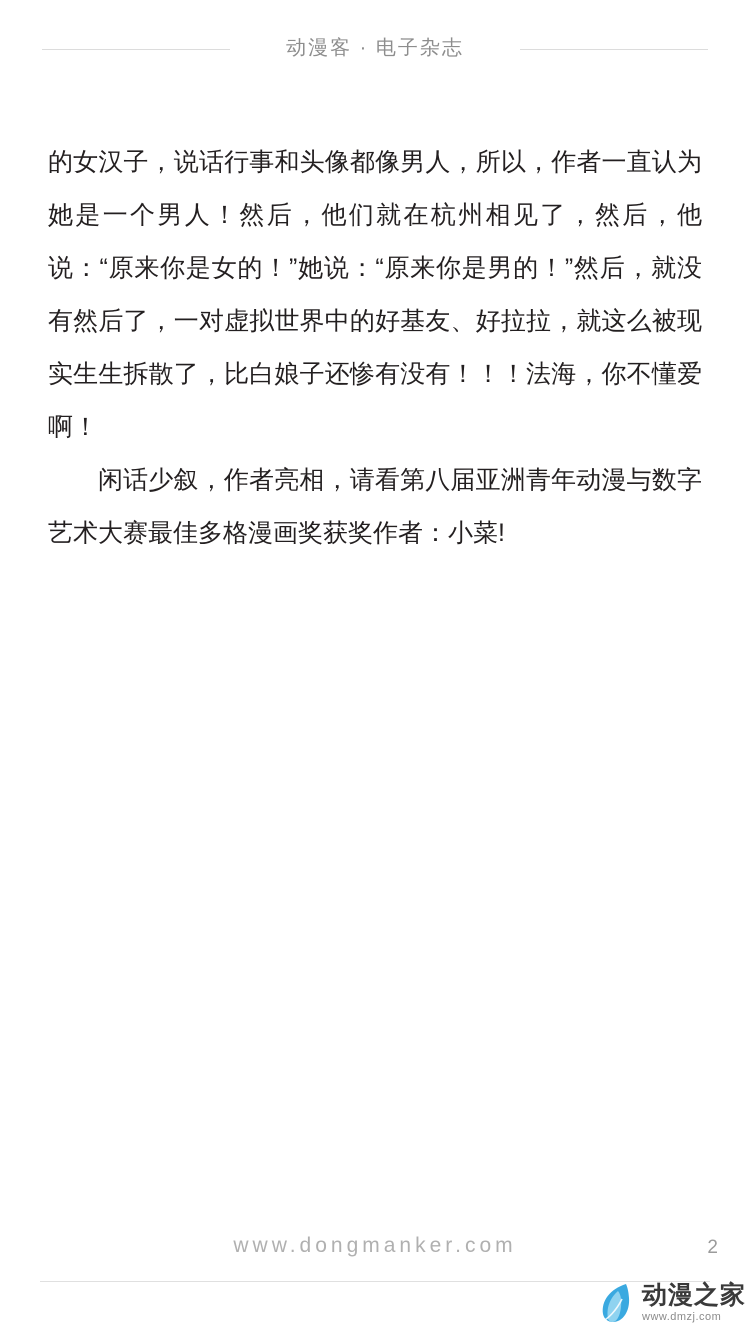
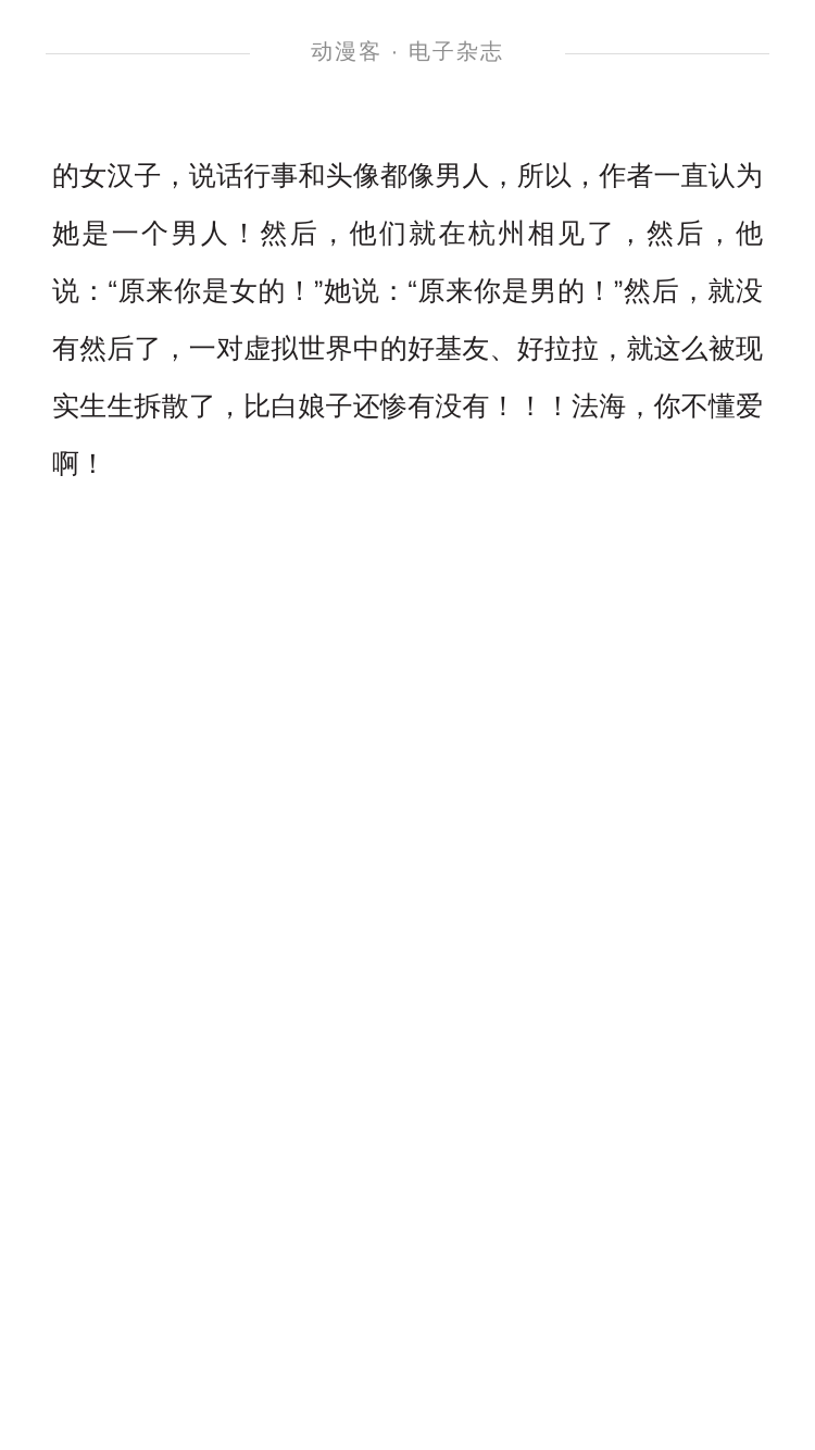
  动漫客 · 电子杂志
  的女汉子，说话行事和头像都像男人，所以，作者一直认为她是一个男人！然后，他们就在杭州相见了，然后，他说：“原来你是女的！”她说：“原来你是男的！”然后，就没有然后了，一对虚拟世界中的好基友、好拉拉，就这么被现实生生拆散了，比白娘子还惨有没有！！！法海，你不懂爱啊！
- 闲话少叙，作者亮相，请看第八届亚洲青年动漫与数字艺术大赛最佳多格漫画奖获奖作者：小菜!
- www.dongmanker.com
- 2
- 动漫之家
- www.dmzj.com
